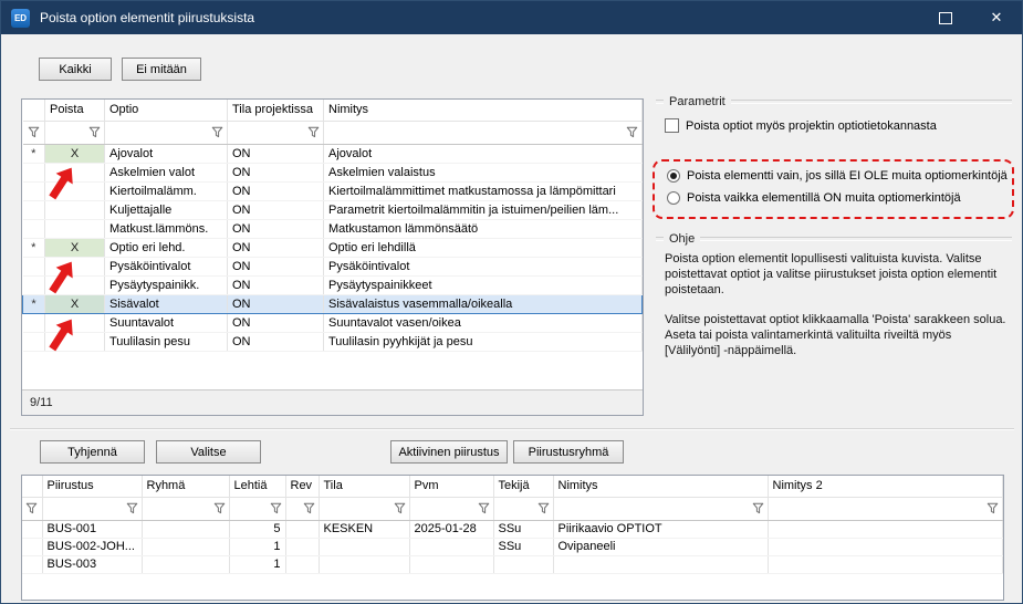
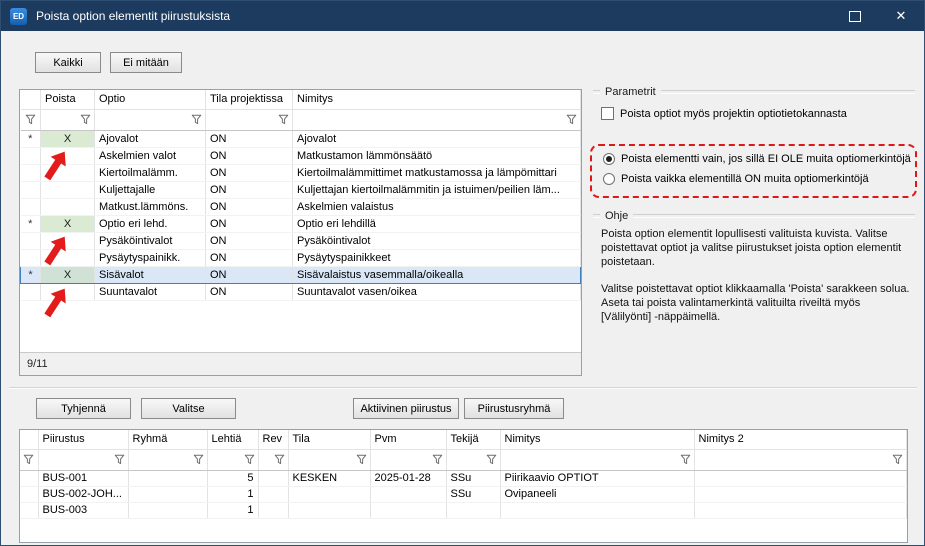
  ED
  Poista option elementit piirustuksista
  ✕
  Kaikki
  Ei mitään
  	Poista	Optio	Tila projektissa	Nimitys
  *	X	Ajovalot	ON	Ajovalot
- 		Askelmien valot	ON	Askelmien valaistus
+ 		Askelmien valot	ON	Matkustamon lämmönsäätö
  		Kiertoilmalämm.	ON	Kiertoilmalämmittimet matkustamossa ja lämpömittari
- 		Kuljettajalle	ON	Parametrit kiertoilmalämmitin ja istuimen/peilien läm...
+ 		Kuljettajalle	ON	Kuljettajan kiertoilmalämmitin ja istuimen/peilien läm...
- 		Matkust.lämmöns.	ON	Matkustamon lämmönsäätö
+ 		Matkust.lämmöns.	ON	Askelmien valaistus
  *	X	Optio eri lehd.	ON	Optio eri lehdillä
  		Pysäköintivalot	ON	Pysäköintivalot
  		Pysäytyspainikk.	ON	Pysäytyspainikkeet
  *	X	Sisävalot	ON	Sisävalaistus vasemmalla/oikealla
  		Suuntavalot	ON	Suuntavalot vasen/oikea
- 		Tuulilasin pesu	ON	Tuulilasin pyyhkijät ja pesu
  9/11
  Parametrit
  Poista optiot myös projektin optiotietokannasta
  Poista elementti vain, jos sillä EI OLE muita optiomerkintöjä
  Poista vaikka elementillä ON muita optiomerkintöjä
  Ohje
  Poista option elementit lopullisesti valituista kuvista. Valitse poistettavat optiot ja valitse piirustukset joista option elementit poistetaan.
  Valitse poistettavat optiot klikkaamalla 'Poista' sarakkeen solua. Aseta tai poista valintamerkintä valituilta riveiltä myös [Välilyönti] -näppäimellä.
  Tyhjennä
  Valitse
  Aktiivinen piirustus
  Piirustusryhmä
  	Piirustus	Ryhmä	Lehtiä	Rev	Tila	Pvm	Tekijä	Nimitys	Nimitys 2
  	BUS-001		5		KESKEN	2025-01-28	SSu	Piirikaavio OPTIOT
  	BUS-002-JOH...		1				SSu	Ovipaneeli
  	BUS-003		1
